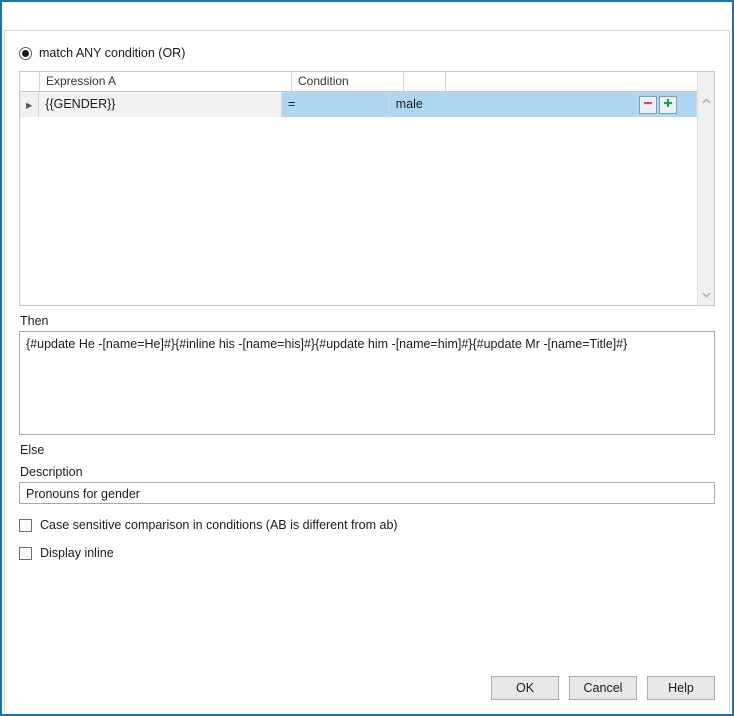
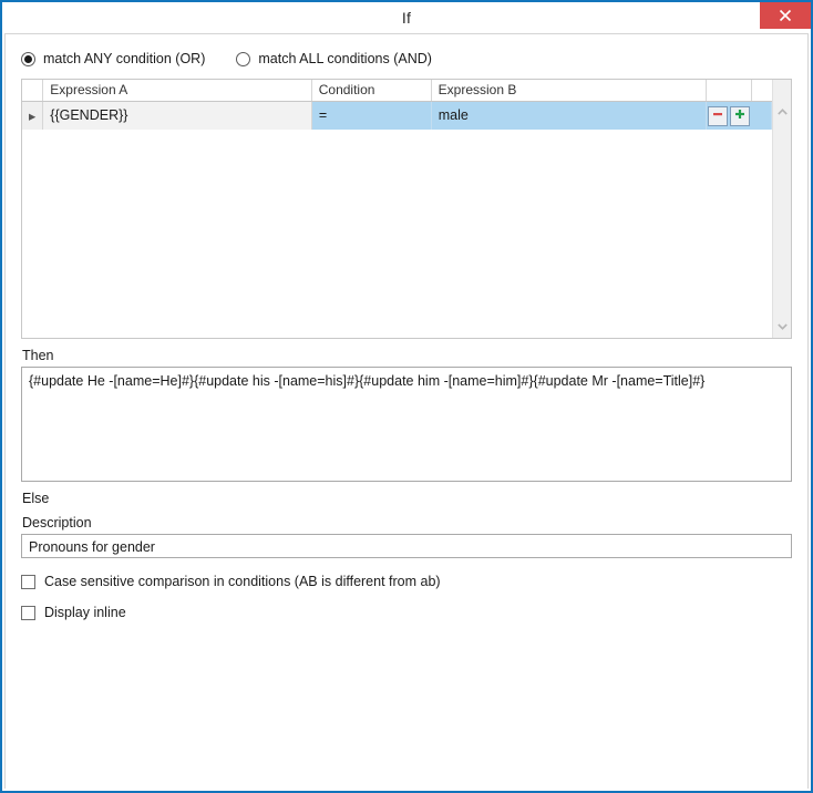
+ If
  match ANY condition (OR)
+ match ALL conditions (AND)
  Expression A
  Condition
+ Expression B
  ▸
  {{GENDER}}
  =
  male
  Then
- {#update He -[name=He]#}{#inline his -[name=his]#}{#update him -[name=him]#}{#update Mr -[name=Title]#}
+ {#update He -[name=He]#}{#update his -[name=his]#}{#update him -[name=him]#}{#update Mr -[name=Title]#}
  Else
  Description
  Pronouns for gender
  Case sensitive comparison in conditions (AB is different from ab)
  Display inline
- OK
- Cancel
- Help
